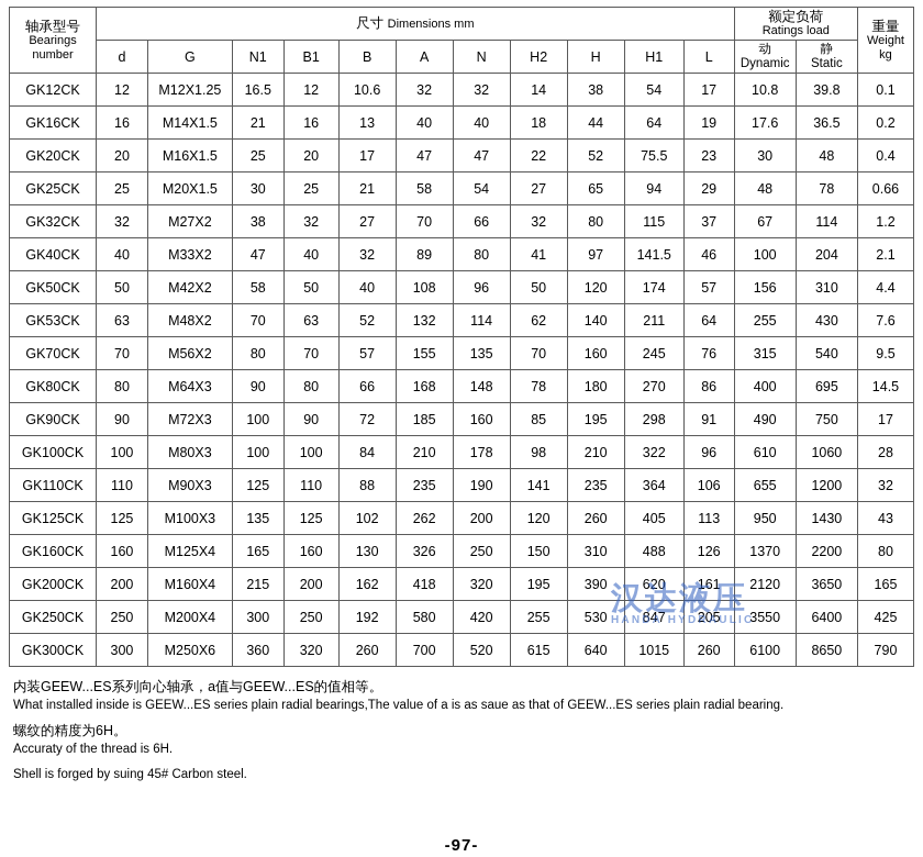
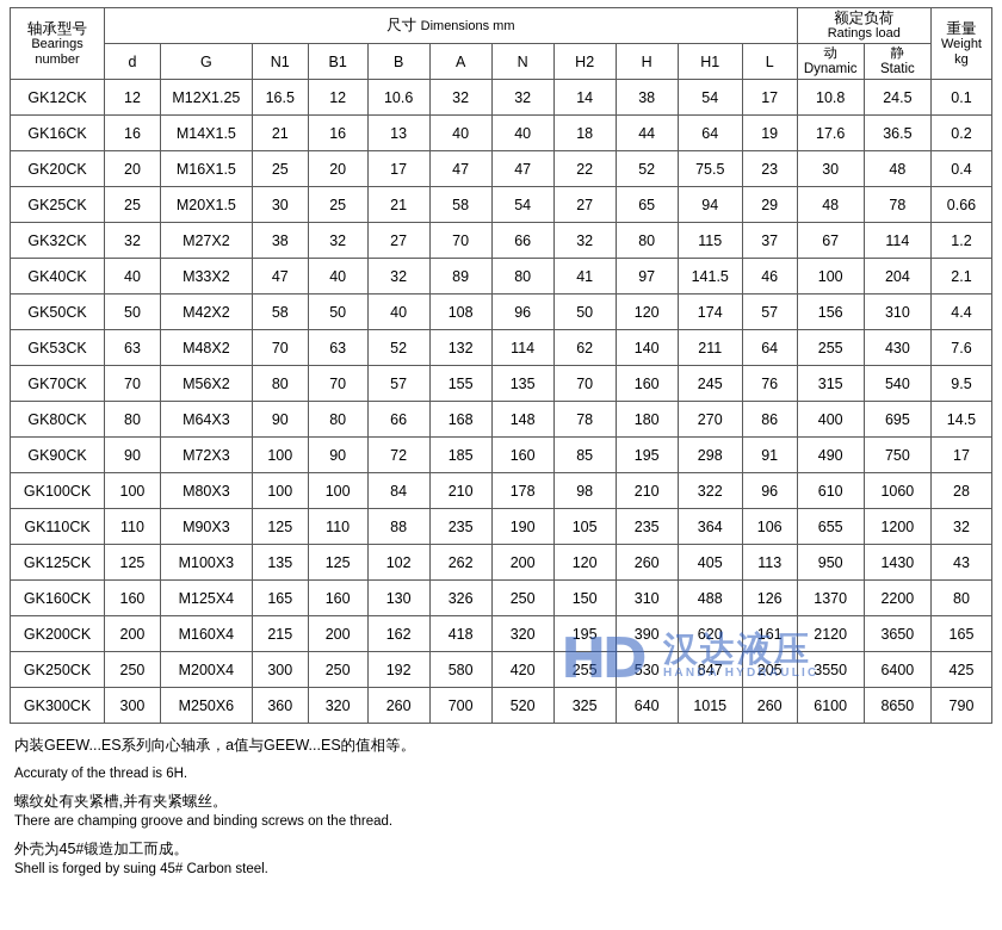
  轴承型号 Bearings number	尺寸 Dimensions mm	额定负荷 Ratings load	重量 Weight kg
  d	G	N1	B1	B	A	N	H2	H	H1	L	动 Dynamic	静 Static
- GK12CK	12	M12X1.25	16.5	12	10.6	32	32	14	38	54	17	10.8	39.8	0.1
+ GK12CK	12	M12X1.25	16.5	12	10.6	32	32	14	38	54	17	10.8	24.5	0.1
  GK16CK	16	M14X1.5	21	16	13	40	40	18	44	64	19	17.6	36.5	0.2
  GK20CK	20	M16X1.5	25	20	17	47	47	22	52	75.5	23	30	48	0.4
  GK25CK	25	M20X1.5	30	25	21	58	54	27	65	94	29	48	78	0.66
  GK32CK	32	M27X2	38	32	27	70	66	32	80	115	37	67	114	1.2
  GK40CK	40	M33X2	47	40	32	89	80	41	97	141.5	46	100	204	2.1
  GK50CK	50	M42X2	58	50	40	108	96	50	120	174	57	156	310	4.4
  GK53CK	63	M48X2	70	63	52	132	114	62	140	211	64	255	430	7.6
  GK70CK	70	M56X2	80	70	57	155	135	70	160	245	76	315	540	9.5
  GK80CK	80	M64X3	90	80	66	168	148	78	180	270	86	400	695	14.5
  GK90CK	90	M72X3	100	90	72	185	160	85	195	298	91	490	750	17
  GK100CK	100	M80X3	100	100	84	210	178	98	210	322	96	610	1060	28
- GK110CK	110	M90X3	125	110	88	235	190	141	235	364	106	655	1200	32
+ GK110CK	110	M90X3	125	110	88	235	190	105	235	364	106	655	1200	32
  GK125CK	125	M100X3	135	125	102	262	200	120	260	405	113	950	1430	43
  GK160CK	160	M125X4	165	160	130	326	250	150	310	488	126	1370	2200	80
  GK200CK	200	M160X4	215	200	162	418	320	195	390	620	161	2120	3650	165
  GK250CK	250	M200X4	300	250	192	580	420	255	530	847	205	3550	6400	425
- GK300CK	300	M250X6	360	320	260	700	520	615	640	1015	260	6100	8650	790
+ GK300CK	300	M250X6	360	320	260	700	520	325	640	1015	260	6100	8650	790
  内装GEEW...ES系列向心轴承，a值与GEEW...ES的值相等。
- What installed inside is GEEW...ES series plain radial bearings,The value of a is as saue as that of GEEW...ES series plain radial bearing.
- 螺纹的精度为6H。
  Accuraty of the thread is 6H.
+ 螺纹处有夹紧槽,并有夹紧螺丝。
+ There are champing groove and binding screws on the thread.
+ 外壳为45#锻造加工而成。
  Shell is forged by suing 45# Carbon steel.
+ HD
  汉达液压
  HANDA HYDRAULIC
- -97-
